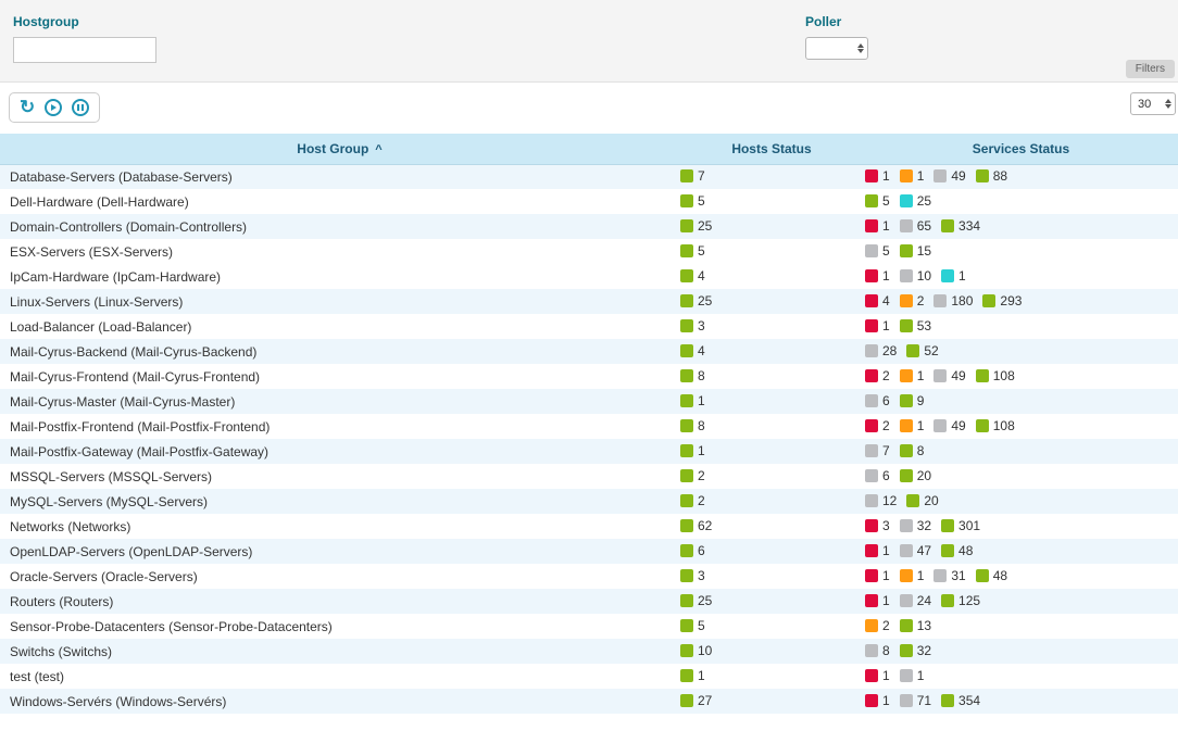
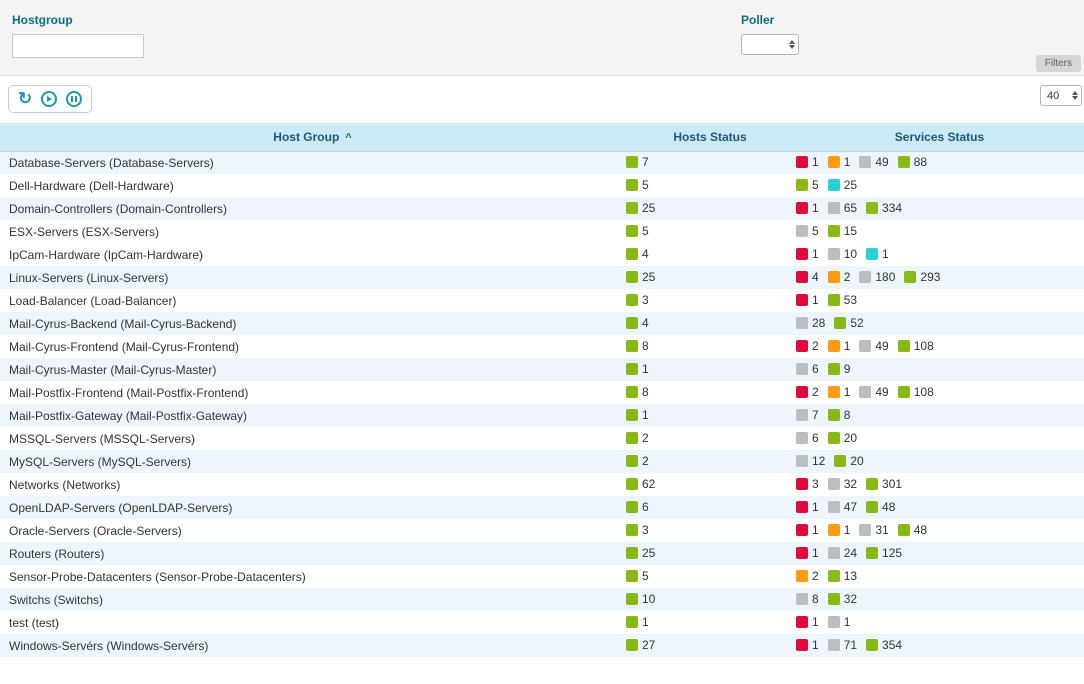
  Hostgroup
  Poller
  Filters
  ↻
- 30
+ 40
  Host Group ^	Hosts Status	Services Status
  Database-Servers (Database-Servers)	7	1 1 49 88
  Dell-Hardware (Dell-Hardware)	5	5 25
  Domain-Controllers (Domain-Controllers)	25	1 65 334
  ESX-Servers (ESX-Servers)	5	5 15
  IpCam-Hardware (IpCam-Hardware)	4	1 10 1
  Linux-Servers (Linux-Servers)	25	4 2 180 293
  Load-Balancer (Load-Balancer)	3	1 53
  Mail-Cyrus-Backend (Mail-Cyrus-Backend)	4	28 52
  Mail-Cyrus-Frontend (Mail-Cyrus-Frontend)	8	2 1 49 108
  Mail-Cyrus-Master (Mail-Cyrus-Master)	1	6 9
  Mail-Postfix-Frontend (Mail-Postfix-Frontend)	8	2 1 49 108
  Mail-Postfix-Gateway (Mail-Postfix-Gateway)	1	7 8
  MSSQL-Servers (MSSQL-Servers)	2	6 20
  MySQL-Servers (MySQL-Servers)	2	12 20
  Networks (Networks)	62	3 32 301
  OpenLDAP-Servers (OpenLDAP-Servers)	6	1 47 48
  Oracle-Servers (Oracle-Servers)	3	1 1 31 48
  Routers (Routers)	25	1 24 125
  Sensor-Probe-Datacenters (Sensor-Probe-Datacenters)	5	2 13
  Switchs (Switchs)	10	8 32
  test (test)	1	1 1
  Windows-Servérs (Windows-Servérs)	27	1 71 354
